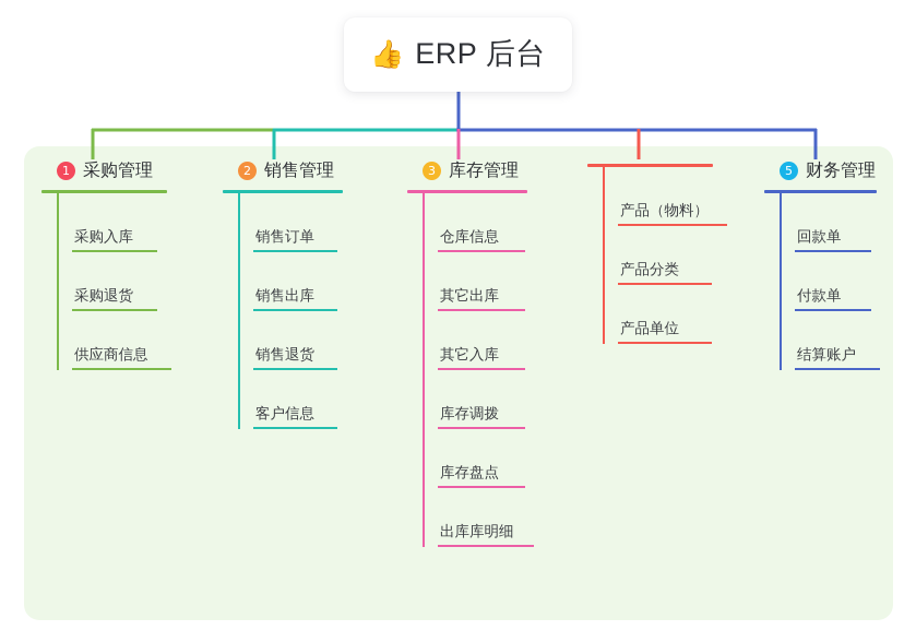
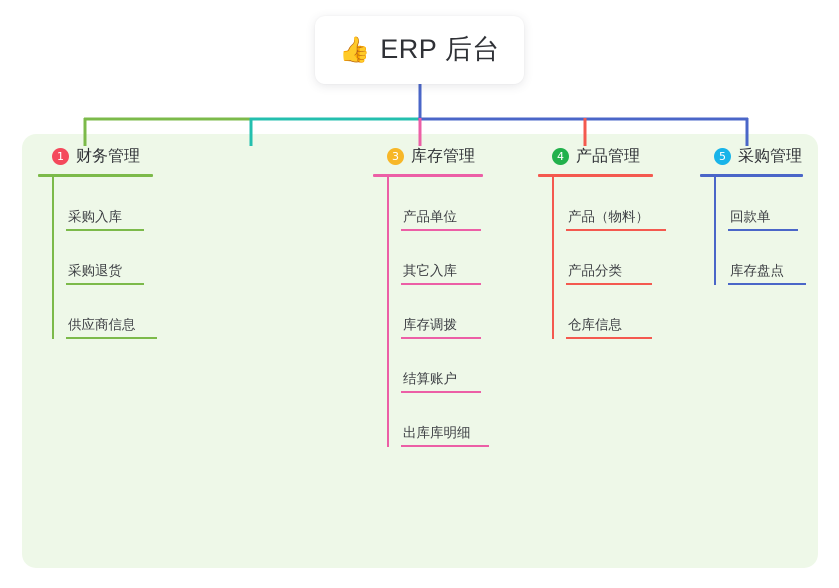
  👍
  ERP 后台
  1
- 采购管理
+ 财务管理
  采购入库
  采购退货
  供应商信息
- 2
- 销售管理
- 销售订单
- 销售出库
- 销售退货
- 客户信息
  3
  库存管理
- 仓库信息
+ 产品单位
- 其它出库
  其它入库
  库存调拨
- 库存盘点
+ 结算账户
  出库库明细
+ 4
+ 产品管理
  产品（物料）
  产品分类
- 产品单位
+ 仓库信息
  5
- 财务管理
+ 采购管理
  回款单
- 付款单
- 结算账户
+ 库存盘点
